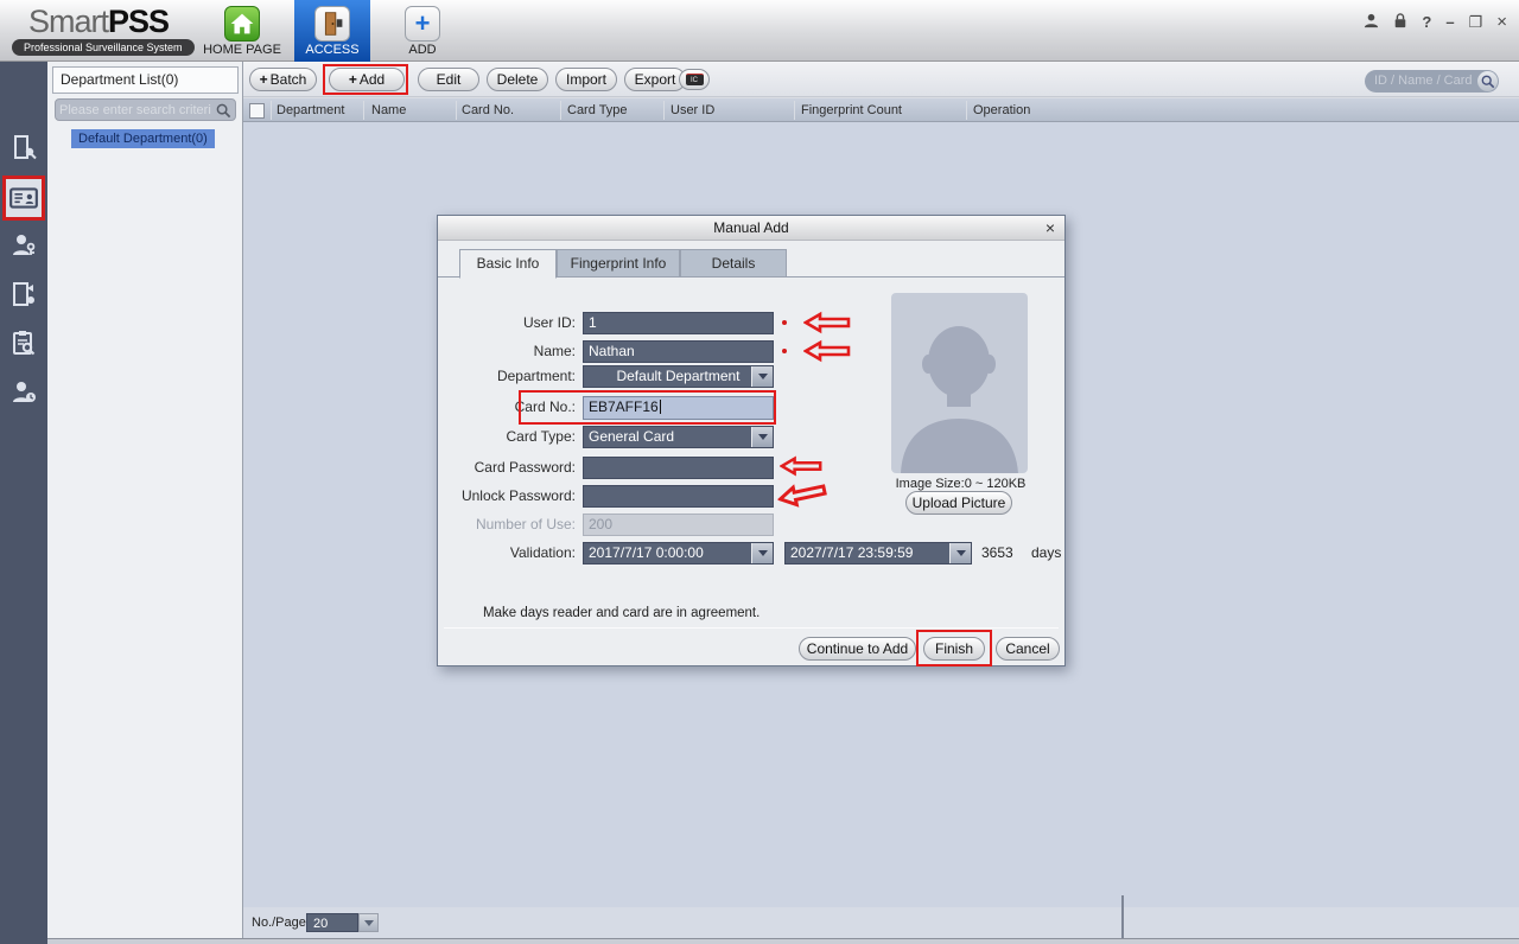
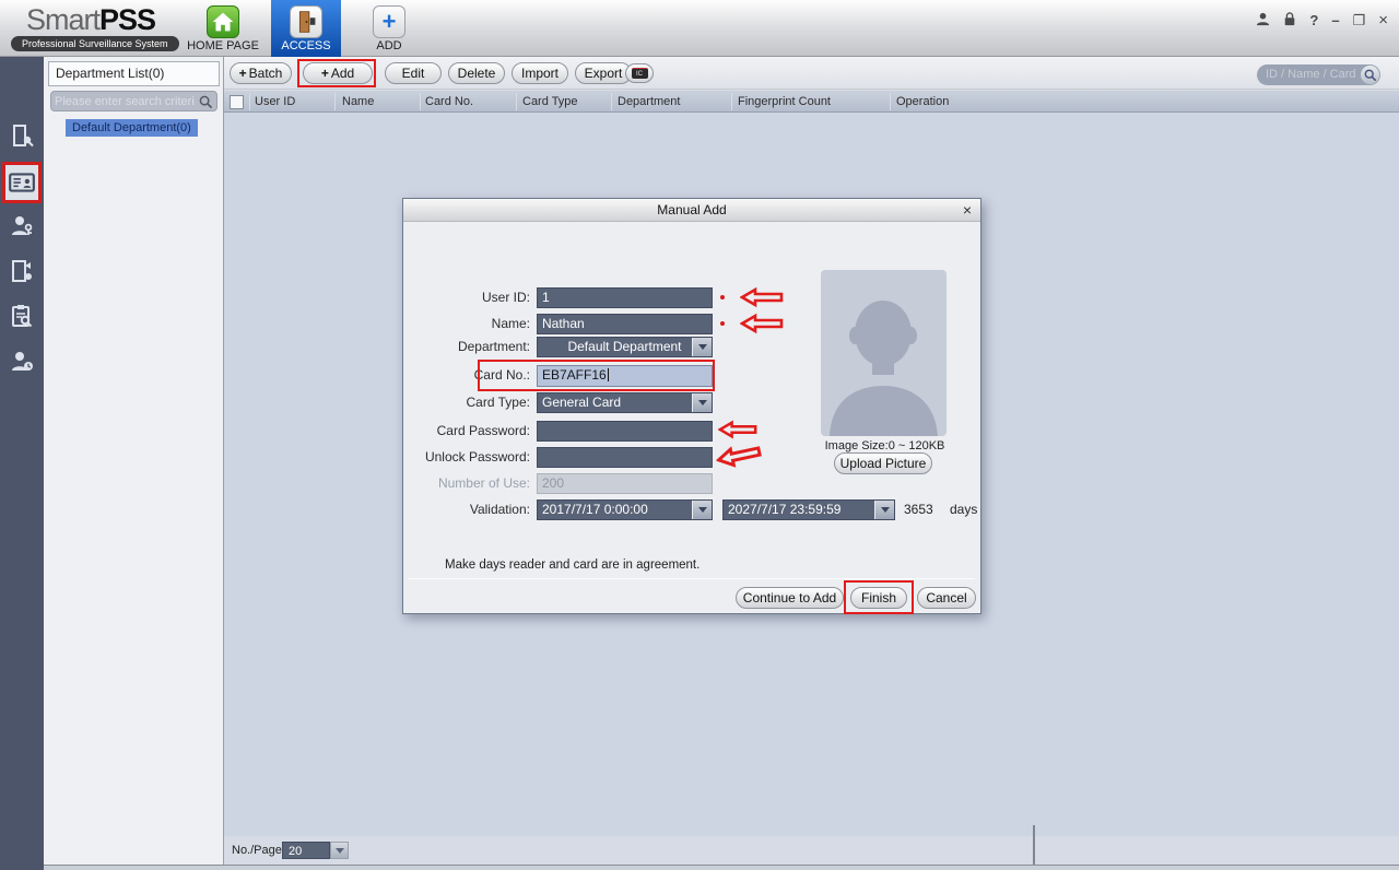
  SmartPSS
  Professional Surveillance System
  HOME PAGE
  ACCESS
  +
  ADD
  ?
  –
  ❐
  ×
  Department List(0)
  Please enter search criteri
  Default Department(0)
  + Batch
  + Add
  Edit
  Delete
  Import
  Export
  ID / Name / Card
- Department
+ User ID
  Name
  Card No.
  Card Type
- User ID
+ Department
  Fingerprint Count
  Operation
  No./Page
  20
  Manual Add
  ×
- Basic Info
- Fingerprint Info
- Details
  User ID:
  1
  Name:
  Nathan
  Department:
  Default Department
  Card No.:
  EB7AFF16
  Card Type:
  General Card
  Card Password:
  Unlock Password:
  Number of Use:
  200
  Validation:
  2017/7/17 0:00:00
  2027/7/17 23:59:59
  3653
  days
  Image Size:0 ~ 120KB
  Upload Picture
  Make days reader and card are in agreement.
  Continue to Add
  Finish
  Cancel
